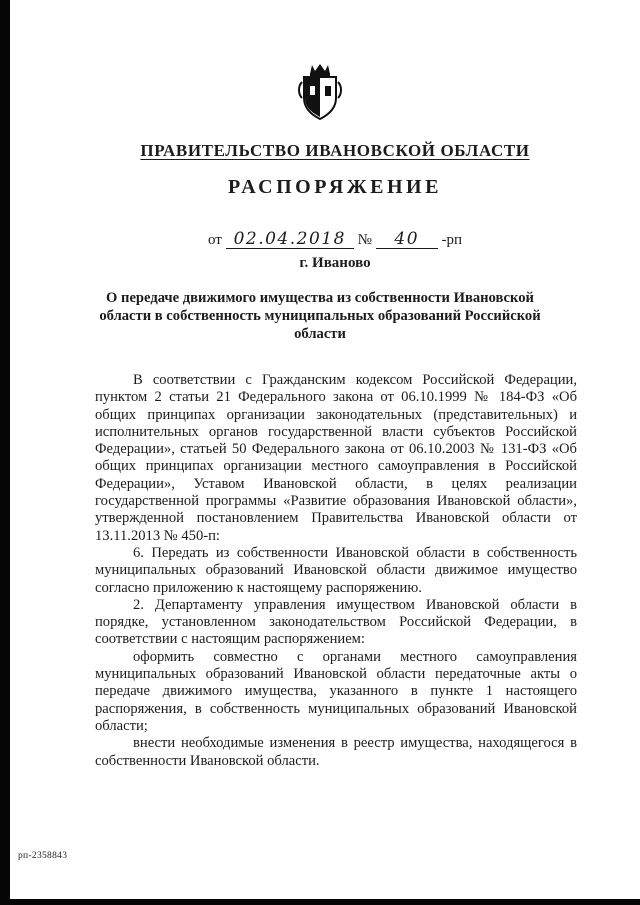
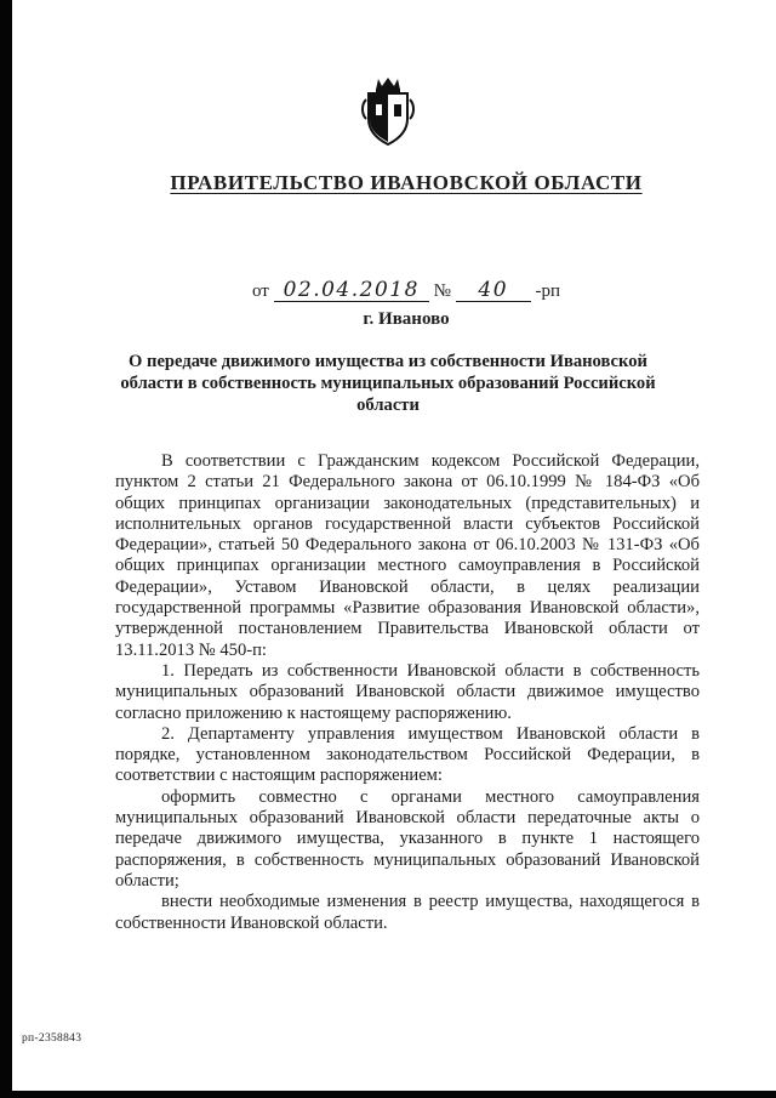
  ПРАВИТЕЛЬСТВО ИВАНОВСКОЙ ОБЛАСТИ
- РАСПОРЯЖЕНИЕ
  от 02.04.2018 № 40 -рп
  г. Иваново
  О передаче движимого имущества из собственности Ивановской области в собственность муниципальных образований Российской области
  В соответствии с Гражданским кодексом Российской Федерации, пунктом 2 статьи 21 Федерального закона от 06.10.1999 № 184-ФЗ «Об общих принципах организации законодательных (представительных) и исполнительных органов государственной власти субъектов Российской Федерации», статьей 50 Федерального закона от 06.10.2003 № 131-ФЗ «Об общих принципах организации местного самоуправления в Российской Федерации», Уставом Ивановской области, в целях реализации государственной программы «Развитие образования Ивановской области», утвержденной постановлением Правительства Ивановской области от 13.11.2013 № 450-п:
- 6. Передать из собственности Ивановской области в собственность муниципальных образований Ивановской области движимое имущество согласно приложению к настоящему распоряжению.
+ 1. Передать из собственности Ивановской области в собственность муниципальных образований Ивановской области движимое имущество согласно приложению к настоящему распоряжению.
  2. Департаменту управления имуществом Ивановской области в порядке, установленном законодательством Российской Федерации, в соответствии с настоящим распоряжением:
  оформить совместно с органами местного самоуправления муниципальных образований Ивановской области передаточные акты о передаче движимого имущества, указанного в пункте 1 настоящего распоряжения, в собственность муниципальных образований Ивановской области;
  внести необходимые изменения в реестр имущества, находящегося в собственности Ивановской области.
  рп-2358843
